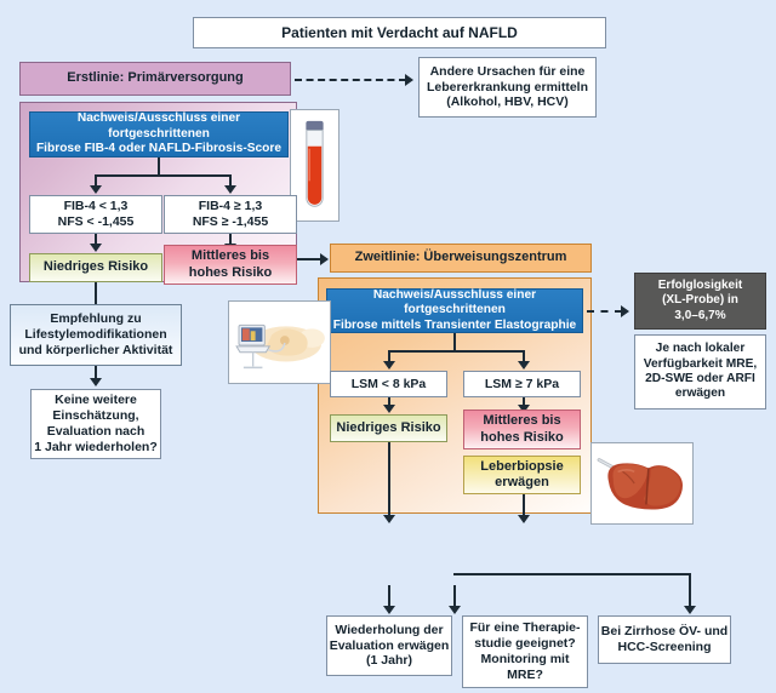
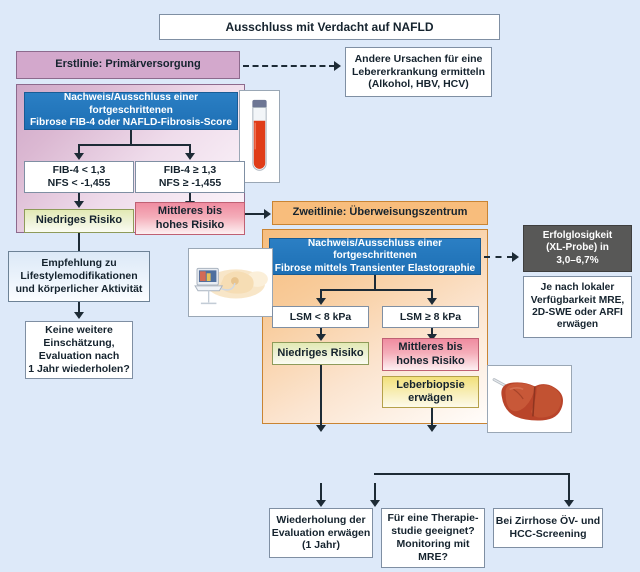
- Patienten mit Verdacht auf NAFLD
+ Ausschluss mit Verdacht auf NAFLD
  Erstlinie: Primärversorgung
  Nachweis/Ausschluss einer fortgeschrittenen
  Fibrose FIB-4 oder NAFLD-Fibrosis-Score
  FIB-4 < 1,3
  NFS < -1,455
  FIB-4 ≥ 1,3
  NFS ≥ -1,455
  Niedriges Risiko
  Mittleres bis
  hohes Risiko
  Andere Ursachen für eine
  Lebererkrankung ermitteln
  (Alkohol, HBV, HCV)
  Empfehlung zu
  Lifestylemodifikationen
  und körperlicher Aktivität
  Keine weitere
  Einschätzung,
  Evaluation nach
  1 Jahr wiederholen?
  Zweitlinie: Überweisungszentrum
  Nachweis/Ausschluss einer fortgeschrittenen
  Fibrose mittels Transienter Elastographie
  LSM < 8 kPa
- LSM ≥ 7 kPa
+ LSM ≥ 8 kPa
  Niedriges Risiko
  Mittleres bis
  hohes Risiko
  Leberbiopsie
  erwägen
  Erfolglosigkeit
  (XL-Probe) in
  3,0–6,7%
  Je nach lokaler
  Verfügbarkeit MRE,
  2D-SWE oder ARFI
  erwägen
  Wiederholung der
  Evaluation erwägen
  (1 Jahr)
  Für eine Therapie-
  studie geeignet?
  Monitoring mit
  MRE?
  Bei Zirrhose ÖV- und
  HCC-Screening
